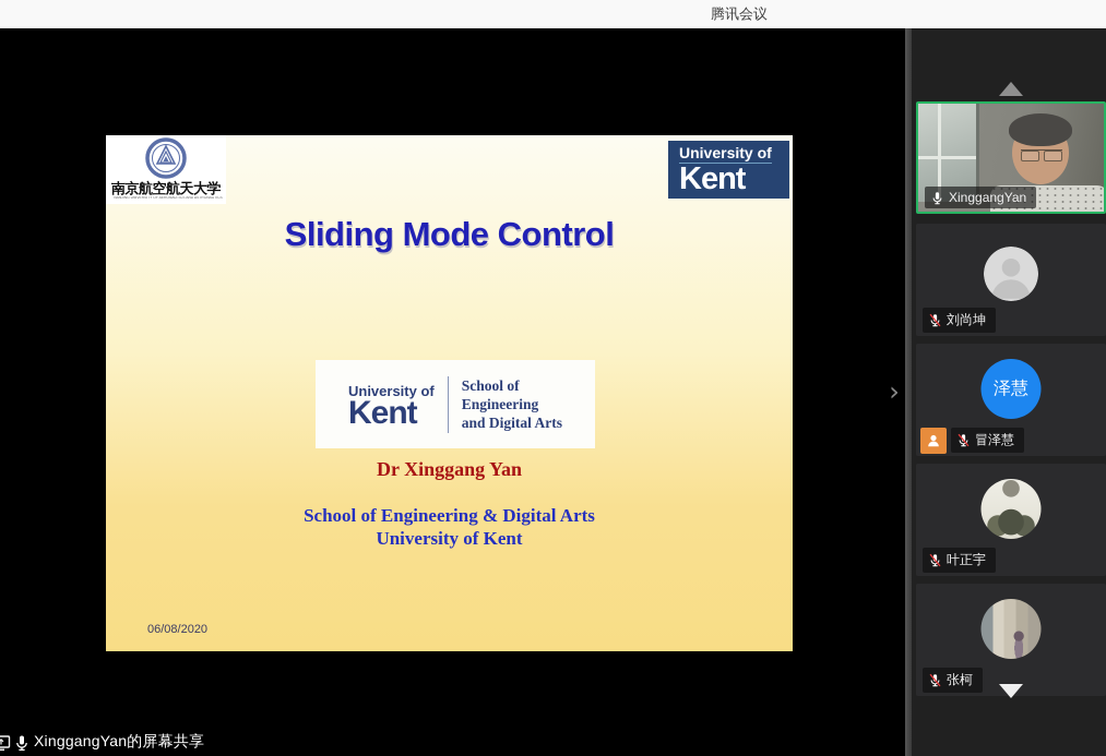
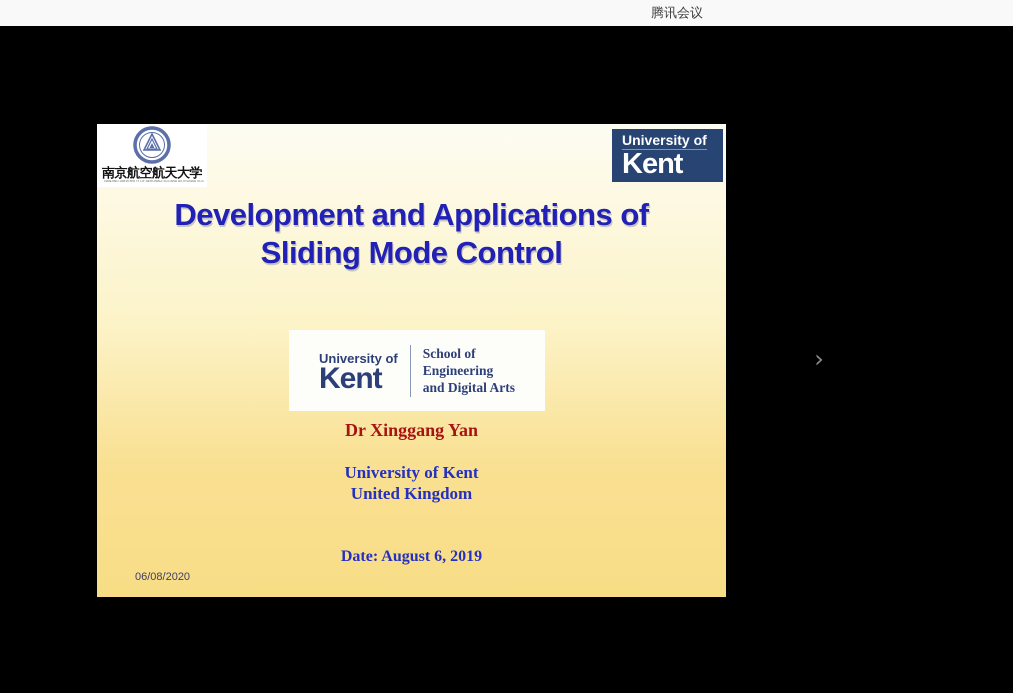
  腾讯会议
  南京航空航天大学
  University of
  Kent
+ Development and Applications of
  Sliding Mode Control
  University of
  Kent
  School of
  Engineering
  and Digital Arts
  Dr Xinggang Yan
- School of Engineering & Digital Arts
  University of Kent
+ United Kingdom
+ Date: August 6, 2019
  06/08/2020
  ›
- XinggangYan
- 刘尚坤
- 泽慧
- 冒泽慧
- 叶正宇
- 张柯
- XinggangYan的屏幕共享
